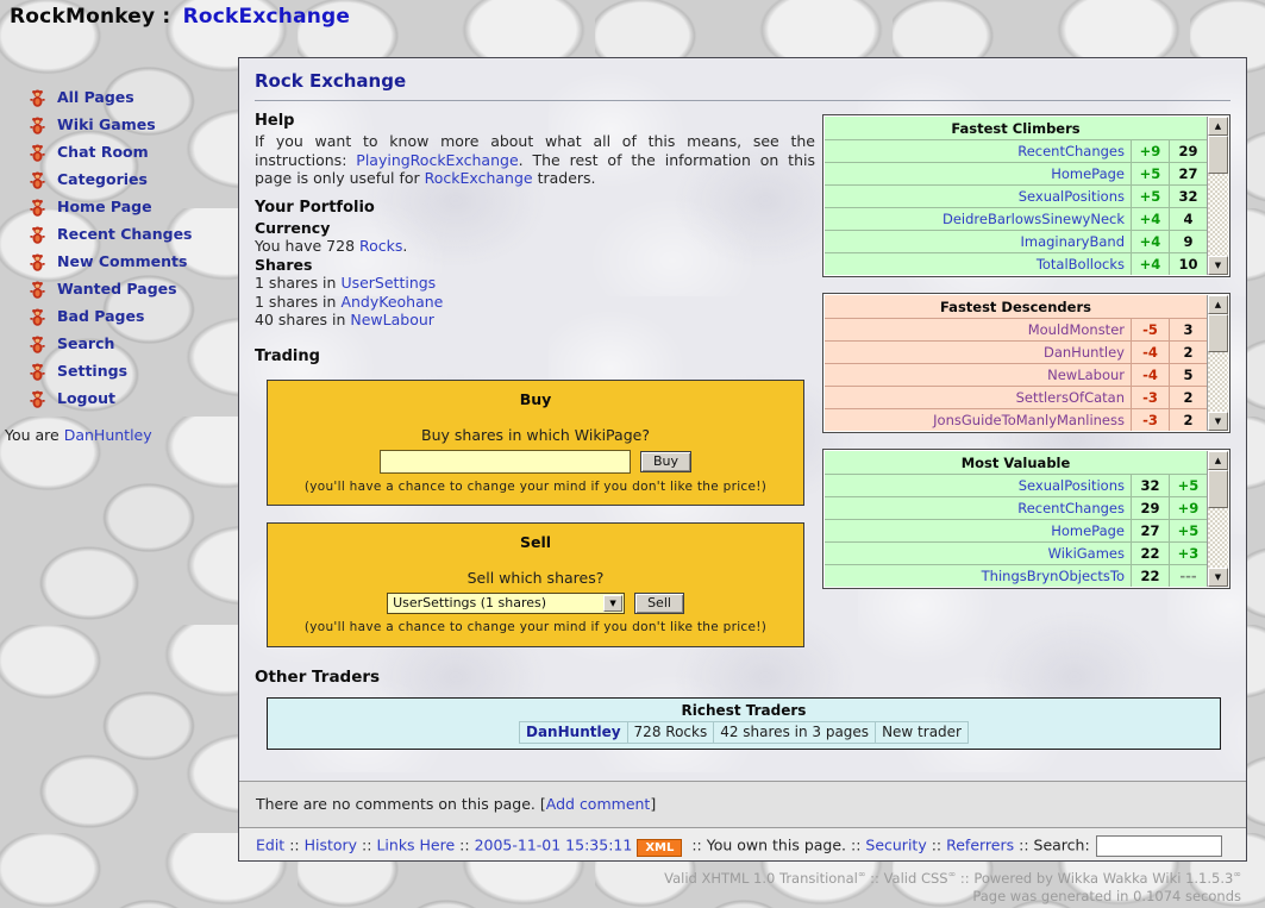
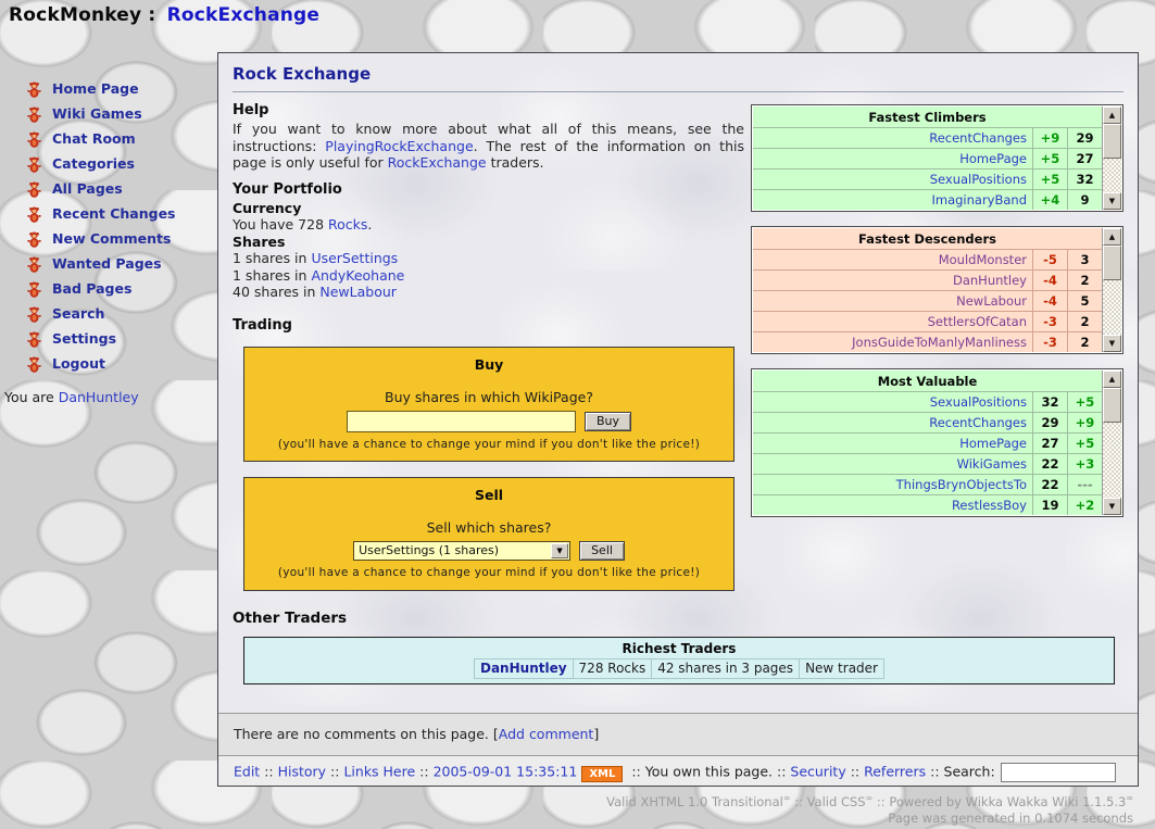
  RockMonkey : RockExchange
- All Pages
+ Home Page
  Wiki Games
  Chat Room
  Categories
- Home Page
+ All Pages
  Recent Changes
  New Comments
  Wanted Pages
  Bad Pages
  Search
  Settings
  Logout
  You are DanHuntley
  Rock Exchange
  Fastest Climbers
  RecentChanges	+9	29
  HomePage	+5	27
  SexualPositions	+5	32
- DeidreBarlowsSinewyNeck	+4	4
  ImaginaryBand	+4	9
- TotalBollocks	+4	10
  ▲
  ▼
  Fastest Descenders
  MouldMonster	-5	3
  DanHuntley	-4	2
  NewLabour	-4	5
  SettlersOfCatan	-3	2
  JonsGuideToManlyManliness	-3	2
  ▲
  ▼
  Most Valuable
  SexualPositions	32	+5
  RecentChanges	29	+9
  HomePage	27	+5
  WikiGames	22	+3
  ThingsBrynObjectsTo	22	---
+ RestlessBoy	19	+2
  ▲
  ▼
  Help
  If you want to know more about what all of this means, see the instructions: PlayingRockExchange. The rest of the information on this page is only useful for RockExchange traders.
  Your Portfolio
  Currency
  You have 728 Rocks.
  Shares
  1 shares in UserSettings
  1 shares in AndyKeohane
  40 shares in NewLabour
  Trading
  Buy
  Buy shares in which WikiPage?
  Buy
  (you'll have a chance to change your mind if you don't like the price!)
  Sell
  Sell which shares?
  UserSettings (1 shares)
  ▼
  Sell
  (you'll have a chance to change your mind if you don't like the price!)
  Other Traders
  Richest Traders
  DanHuntley	728 Rocks	42 shares in 3 pages	New trader
  There are no comments on this page. [Add comment]
- Edit :: History :: Links Here :: 2005-11-01 15:35:11 XML :: You own this page. :: Security :: Referrers :: Search:
+ Edit :: History :: Links Here :: 2005-09-01 15:35:11 XML :: You own this page. :: Security :: Referrers :: Search:
  Valid XHTML 1.0 Transitional∞ :: Valid CSS∞ :: Powered by Wikka Wakka Wiki 1.1.5.3∞
  Page was generated in 0.1074 seconds
